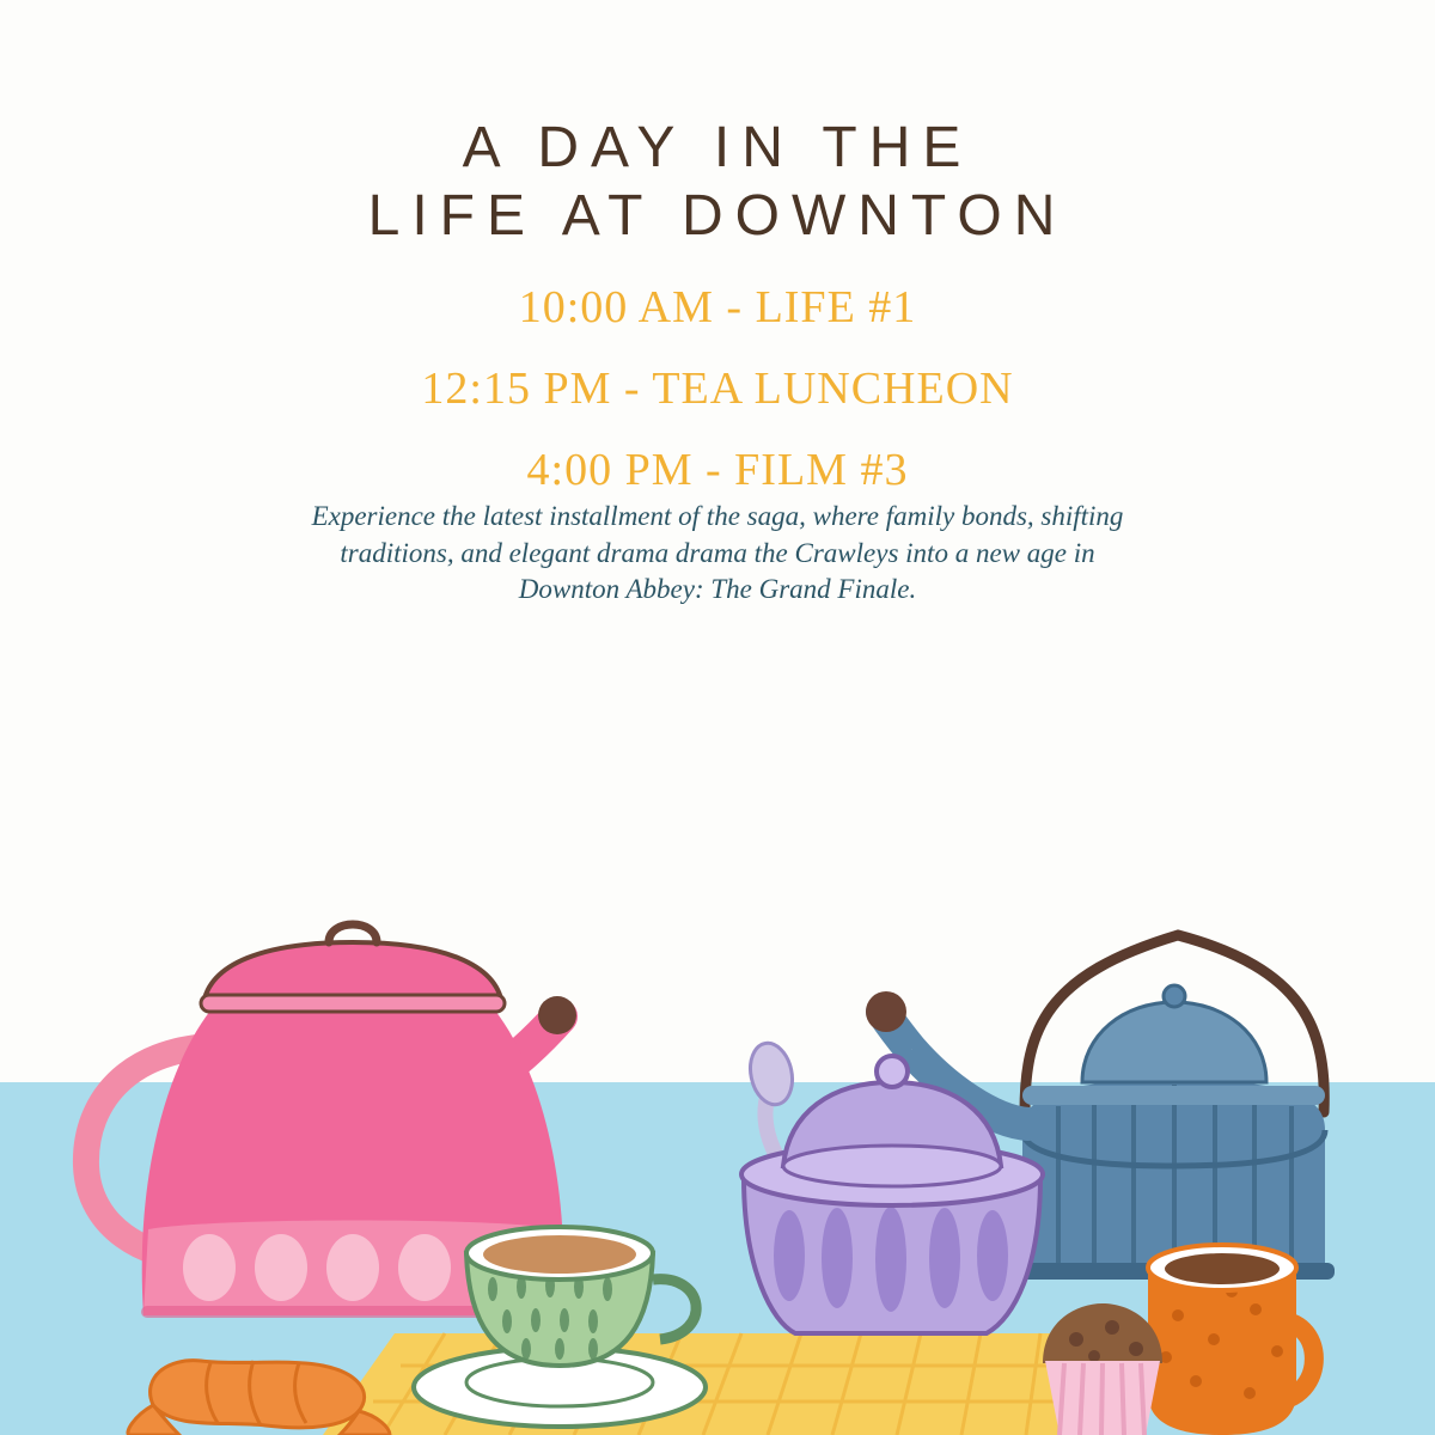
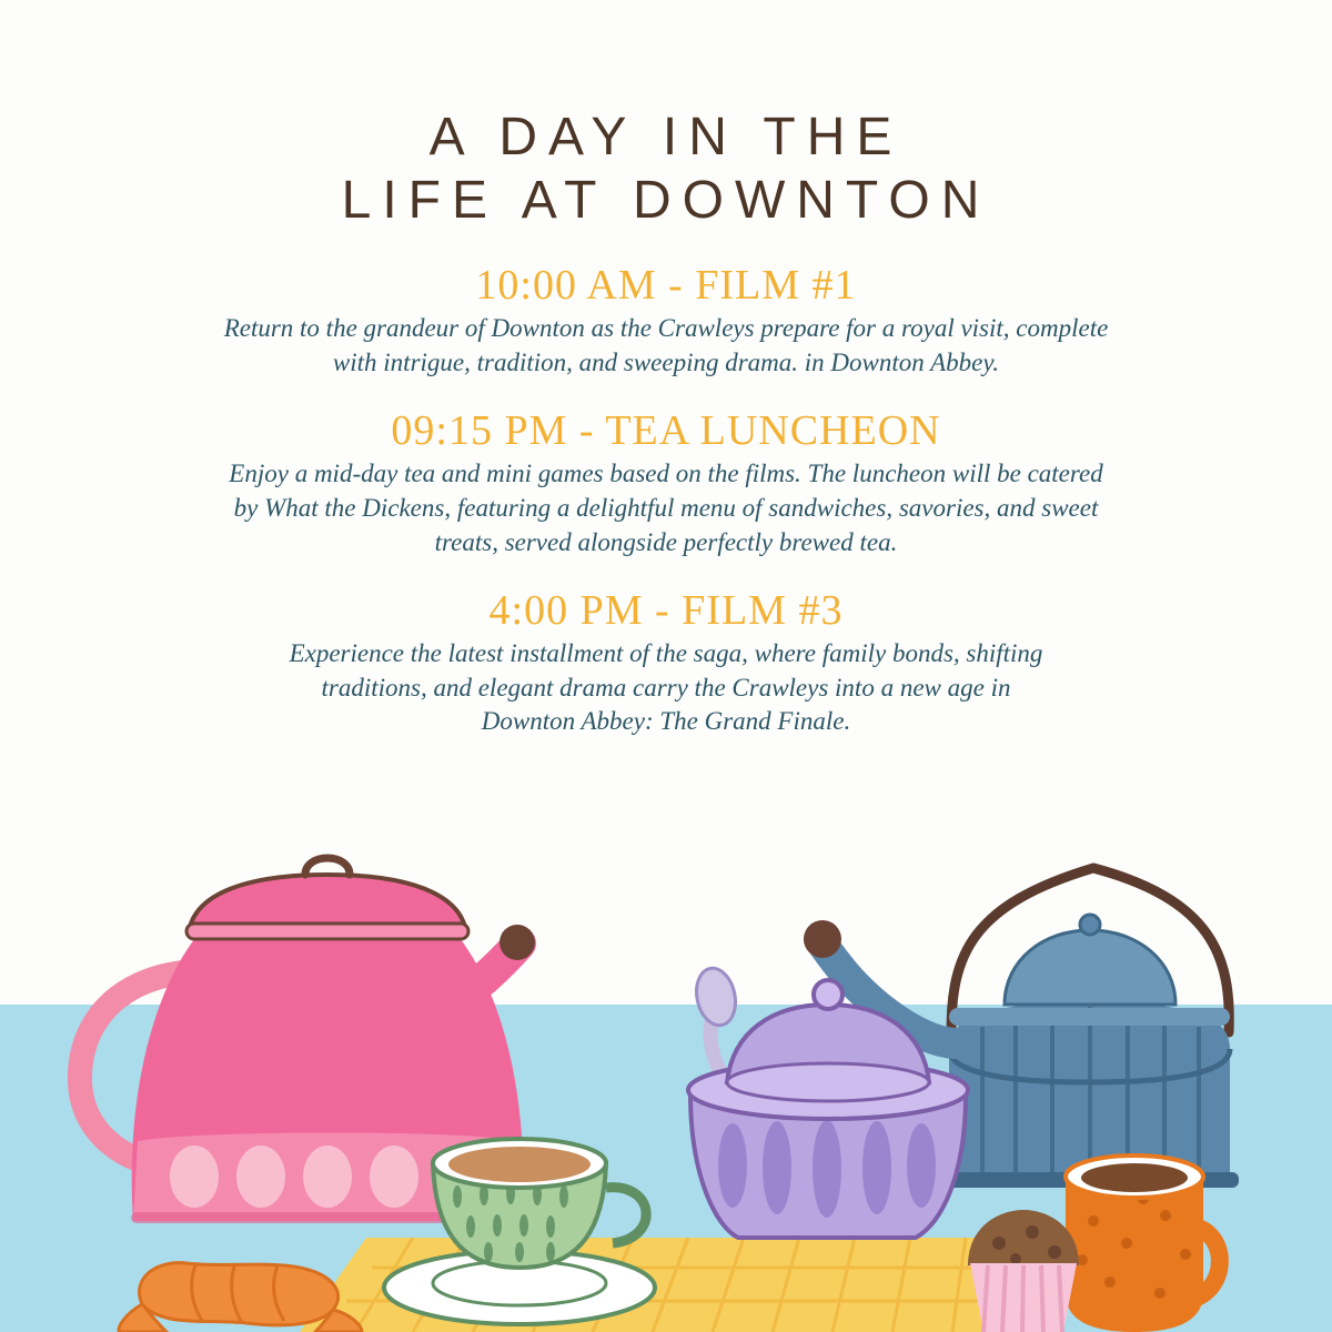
  A DAY IN THE
  LIFE AT DOWNTON
- 10:00 AM - LIFE #1
+ 10:00 AM - FILM #1
+ Return to the grandeur of Downton as the Crawleys prepare for a royal visit, complete with intrigue, tradition, and sweeping drama. in Downton Abbey.
- 12:15 PM - TEA LUNCHEON
+ 09:15 PM - TEA LUNCHEON
+ Enjoy a mid-day tea and mini games based on the films. The luncheon will be catered by What the Dickens, featuring a delightful menu of sandwiches, savories, and sweet treats, served alongside perfectly brewed tea.
  4:00 PM - FILM #3
- Experience the latest installment of the saga, where family bonds, shifting traditions, and elegant drama drama the Crawleys into a new age in Downton Abbey: The Grand Finale.
+ Experience the latest installment of the saga, where family bonds, shifting traditions, and elegant drama carry the Crawleys into a new age in Downton Abbey: The Grand Finale.
